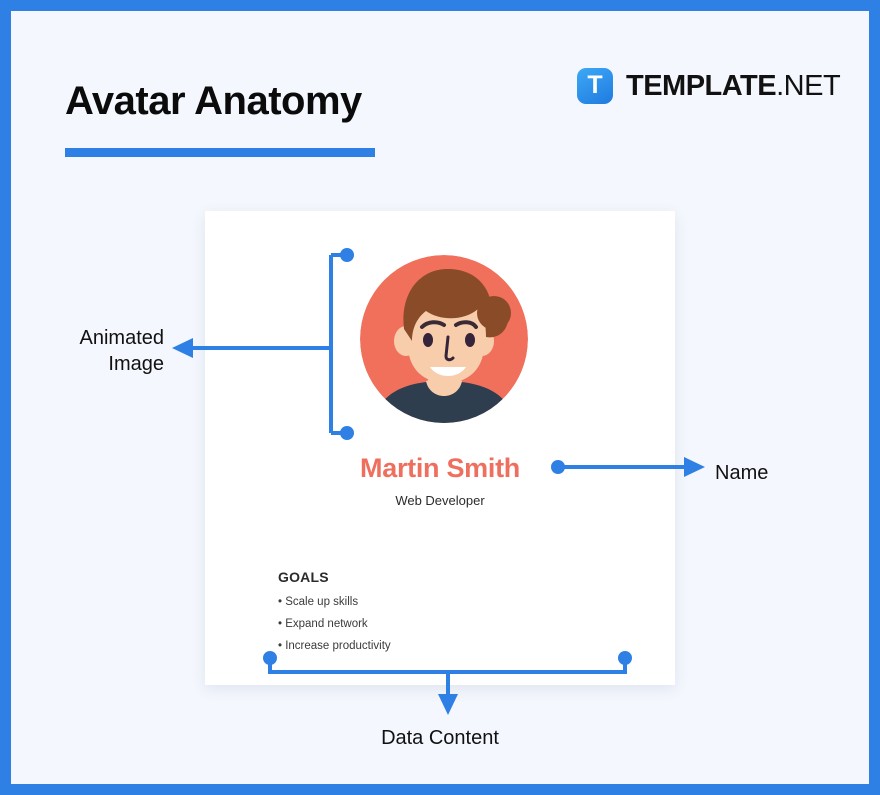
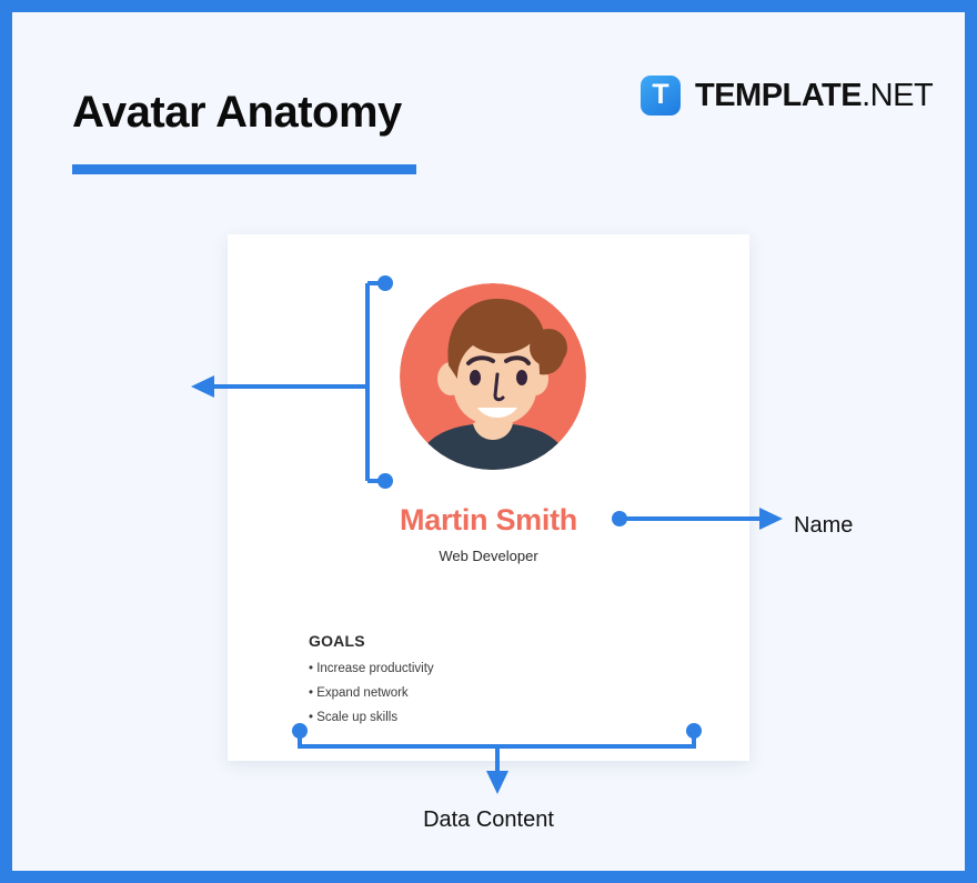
  Avatar Anatomy
  T
  TEMPLATE.NET
  Martin Smith
  Web Developer
  GOALS
- • Scale up skills
+ • Increase productivity
  • Expand network
- • Increase productivity
+ • Scale up skills
- Animated
- Image
  Name
  Data Content
